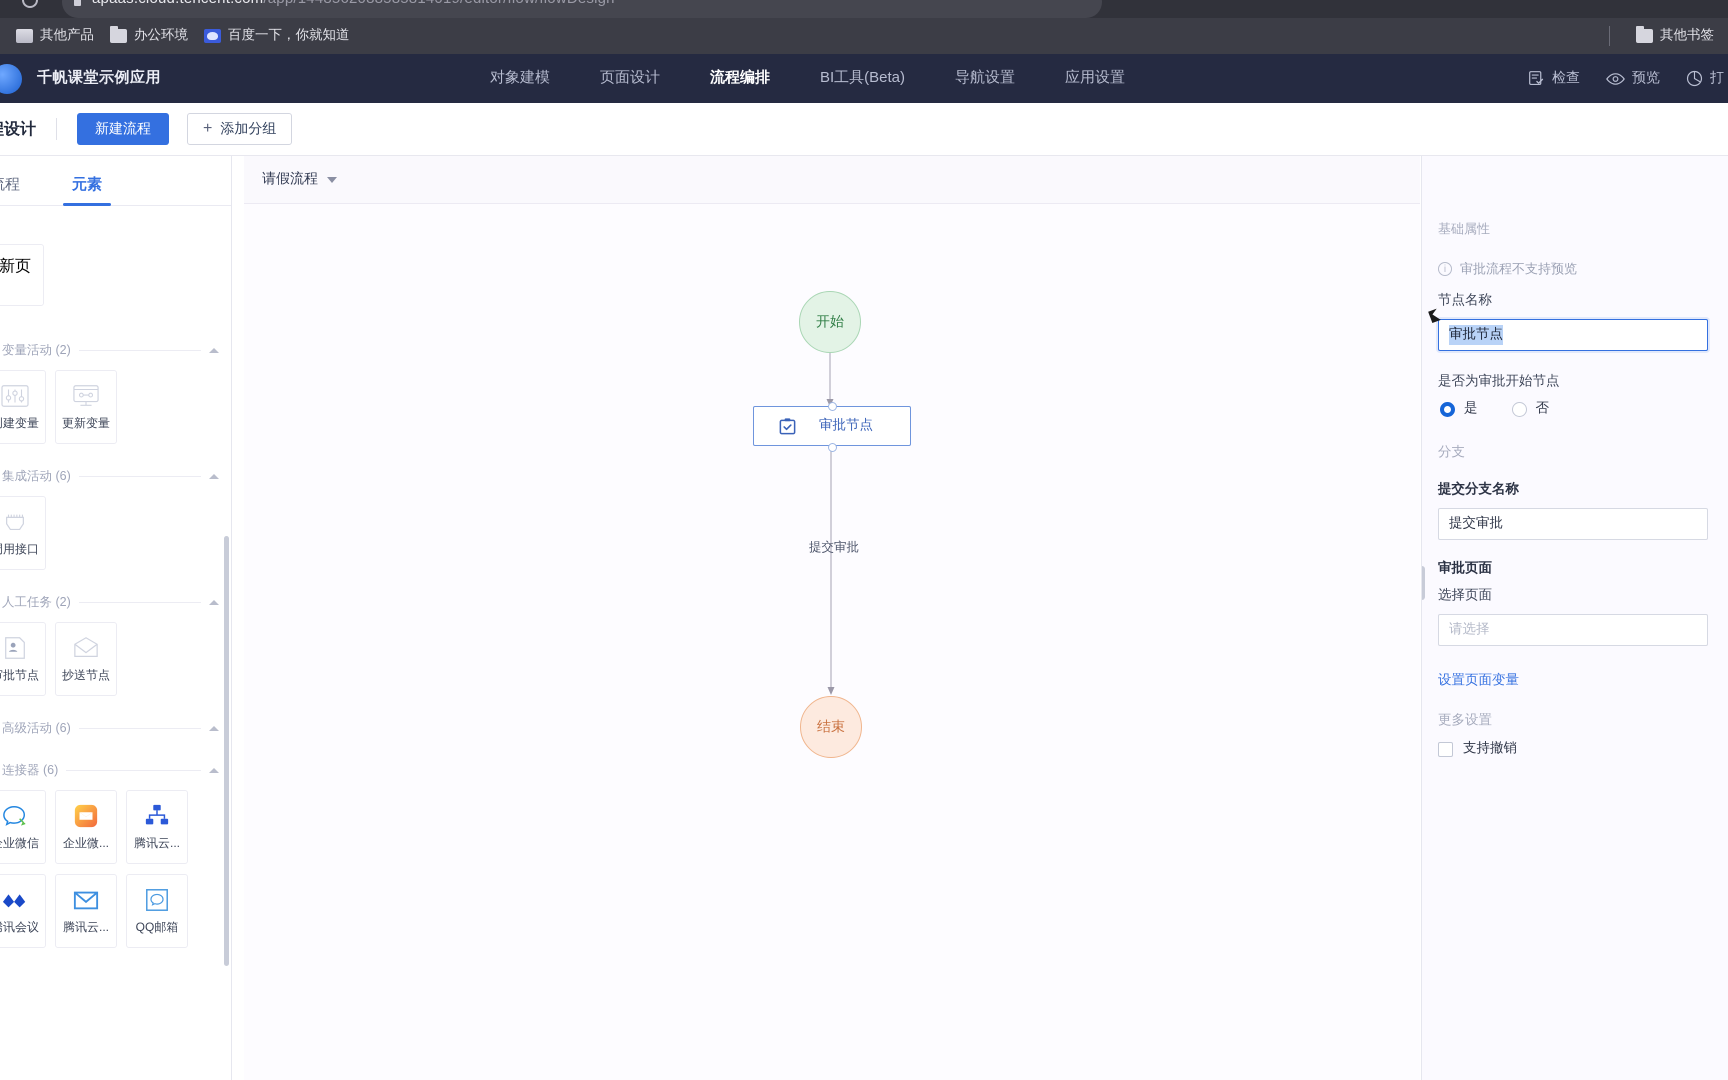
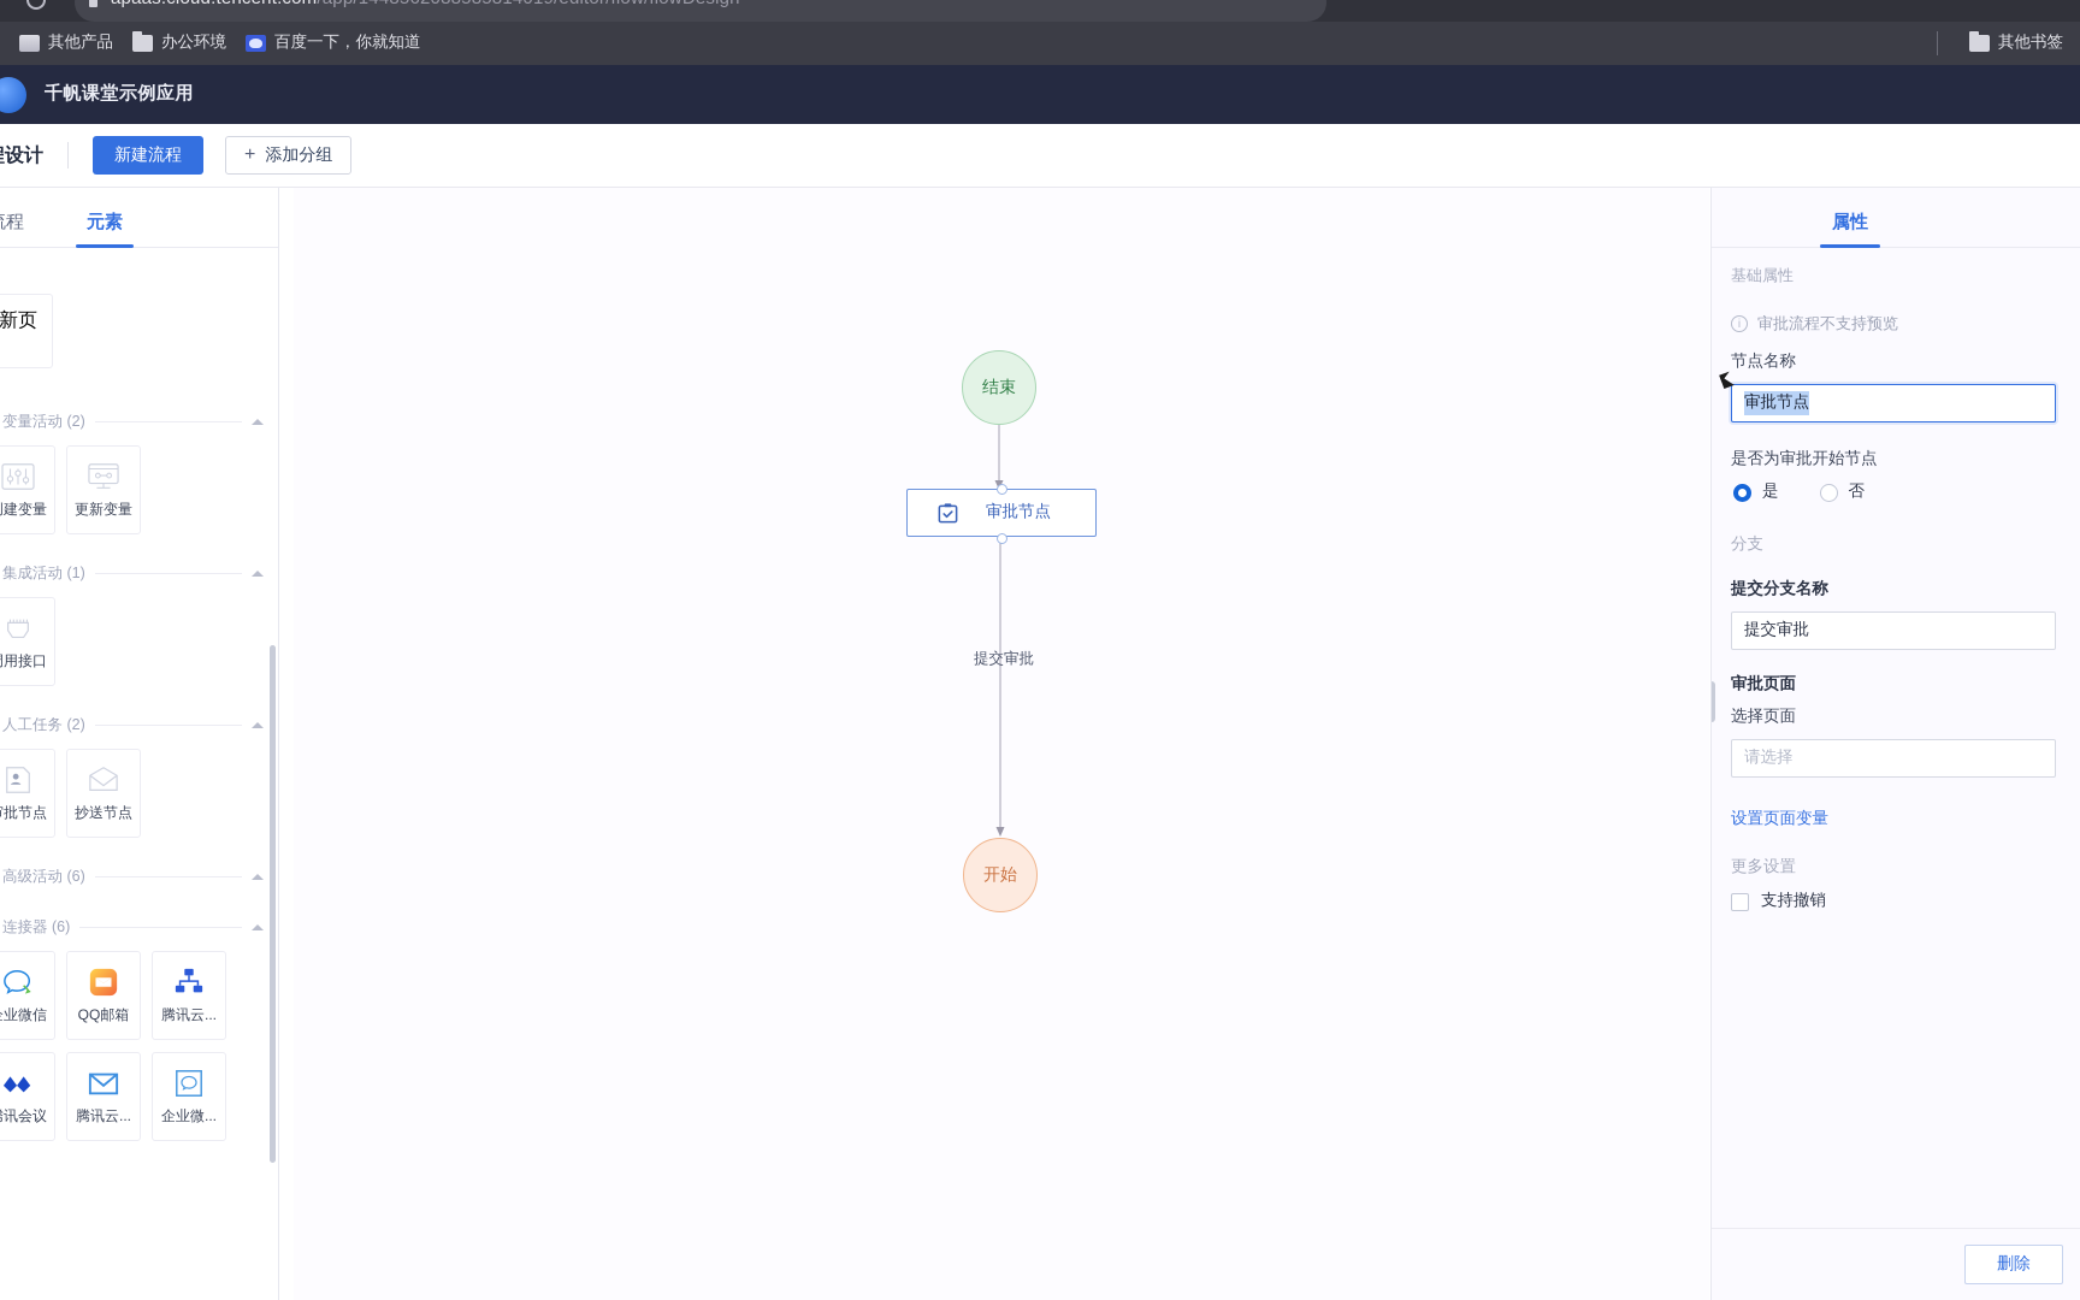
  其他产品
  办公环境
  百度一下，你就知道
  其他书签
  千帆课堂示例应用
- 对象建模
- 页面设计
- 流程编排
- BI工具(Beta)
- 导航设置
- 应用设置
- 检查
- 预览
- 打
  新建流程
  +
  添加分组
  元素
  变量活动 (2)
  建变量
  更新变量
- 集成活动 (6)
+ 集成活动 (1)
  用接口
  人工任务 (2)
  批节点
  抄送节点
  高级活动 (6)
  连接器 (6)
  业微信
- 企业微...
+ QQ邮箱
  腾讯云...
  讯会议
  腾讯云...
- QQ邮箱
+ 企业微...
- 请假流程
- 开始
+ 结束
  审批节点
  提交审批
- 结束
+ 开始
+ 属性
  基础属性
  i
  审批流程不支持预览
  节点名称
  审批节点
  是否为审批开始节点
  是
  否
  分支
  提交分支名称
  提交审批
  审批页面
  选择页面
  请选择
  设置页面变量
  更多设置
  支持撤销
+ 删除
